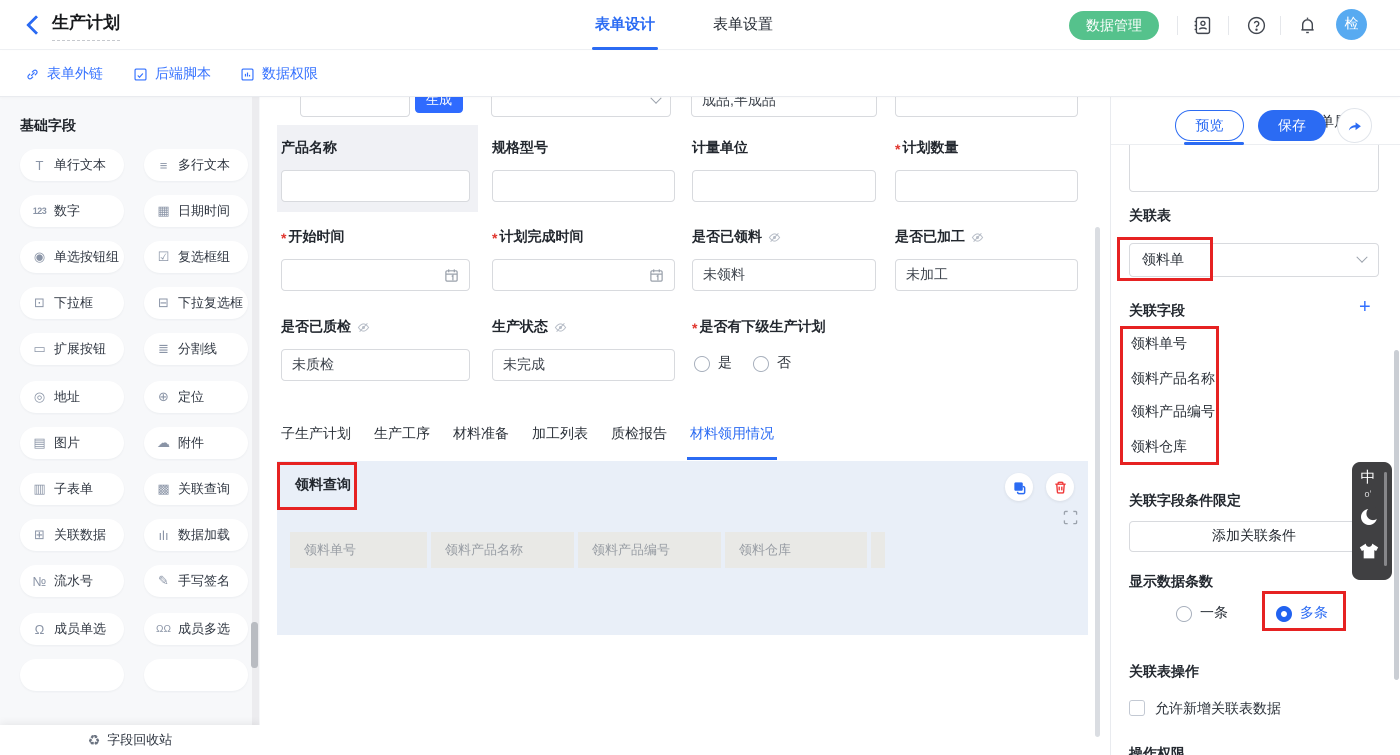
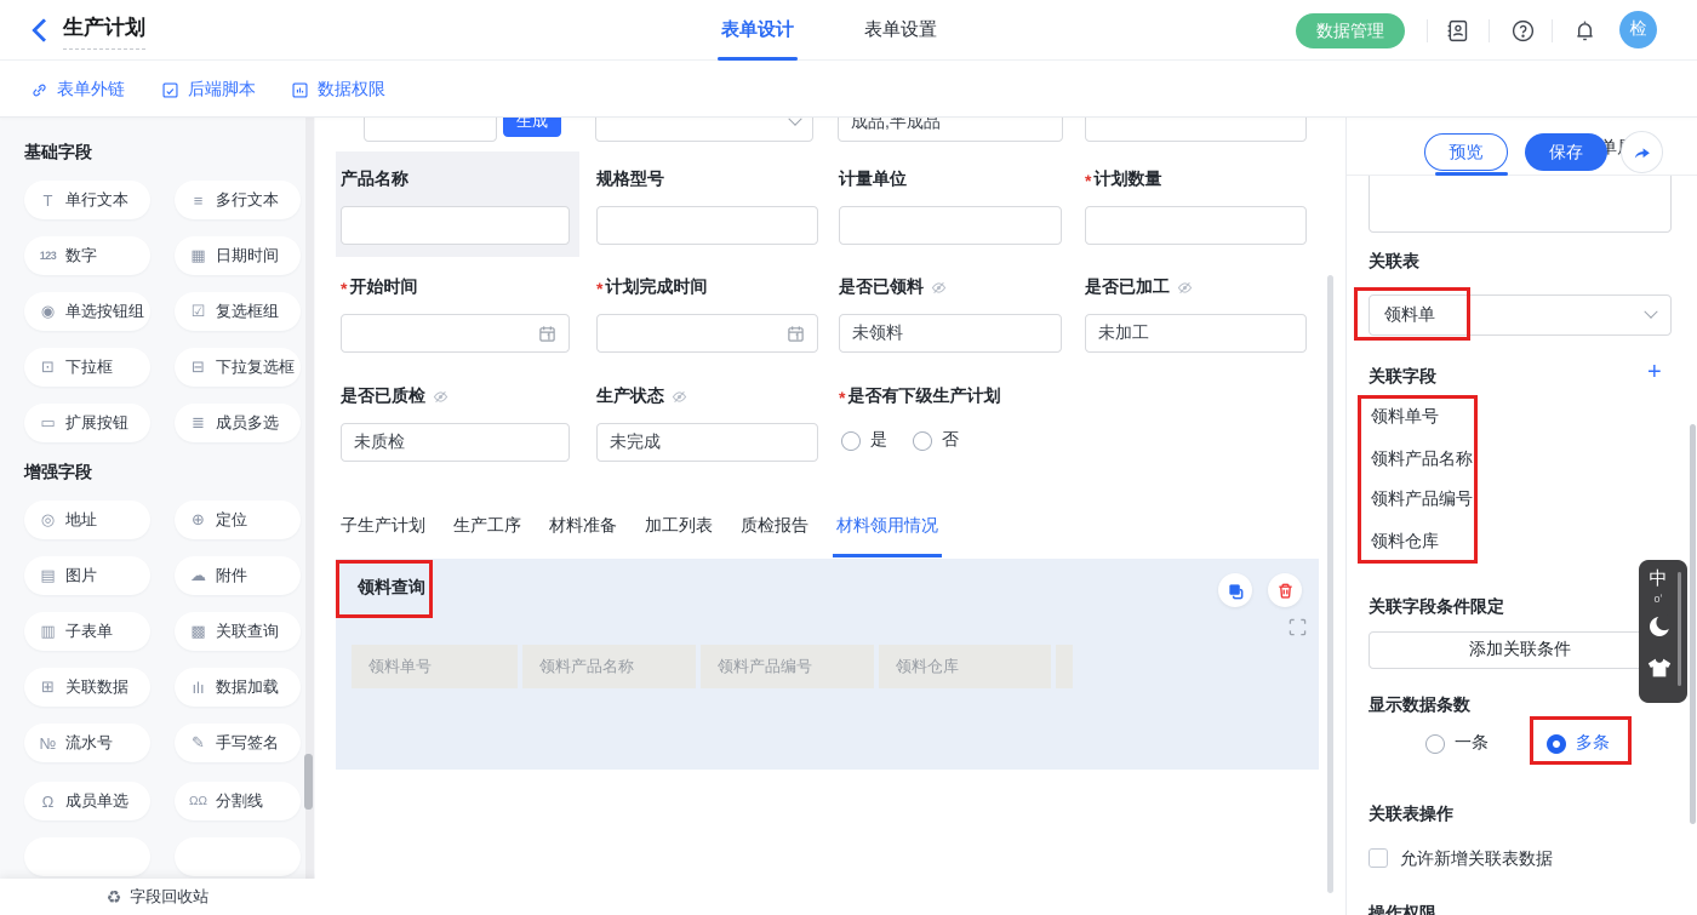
  生产计划
  表单设计
  表单设置
  数据管理
  检
  表单外链
  后端脚本
  数据权限
  预览
  保存
  基础字段
  T
  单行文本
  ≡
  多行文本
  123
  数字
  ▦
  日期时间
  ◉
  单选按钮组
  ☑
  复选框组
  ⊡
  下拉框
  ⊟
  下拉复选框
  ▭
  扩展按钮
  ≣
- 分割线
+ 成员多选
+ 增强字段
  ◎
  地址
  ⊕
  定位
  ▤
  图片
  ☁
  附件
  ▥
  子表单
  ▩
  关联查询
  ⊞
  关联数据
  ılı
  数据加载
  №
  流水号
  ✎
  手写签名
  Ω
  成员单选
  ΩΩ
- 成员多选
+ 分割线
  ♻
  字段回收站
  生成
  成品,半成品
  产品名称
  规格型号
  计量单位
  *
  计划数量
  *
  开始时间
  *
  计划完成时间
  是否已领料
  未领料
  是否已加工
  未加工
  是否已质检
  未质检
  生产状态
  未完成
  *
  是否有下级生产计划
  是
  否
  子生产计划
  生产工序
  材料准备
  加工列表
  质检报告
  材料领用情况
  领料查询
  领料单号
  领料产品名称
  领料产品编号
  领料仓库
  关联表
  领料单
  关联字段
  +
  领料单号
  领料产品名称
  领料产品编号
  领料仓库
  关联字段条件限定
  添加关联条件
  显示数据条数
  一条
  多条
  关联表操作
  允许新增关联表数据
  操作权限
  中
  o’
